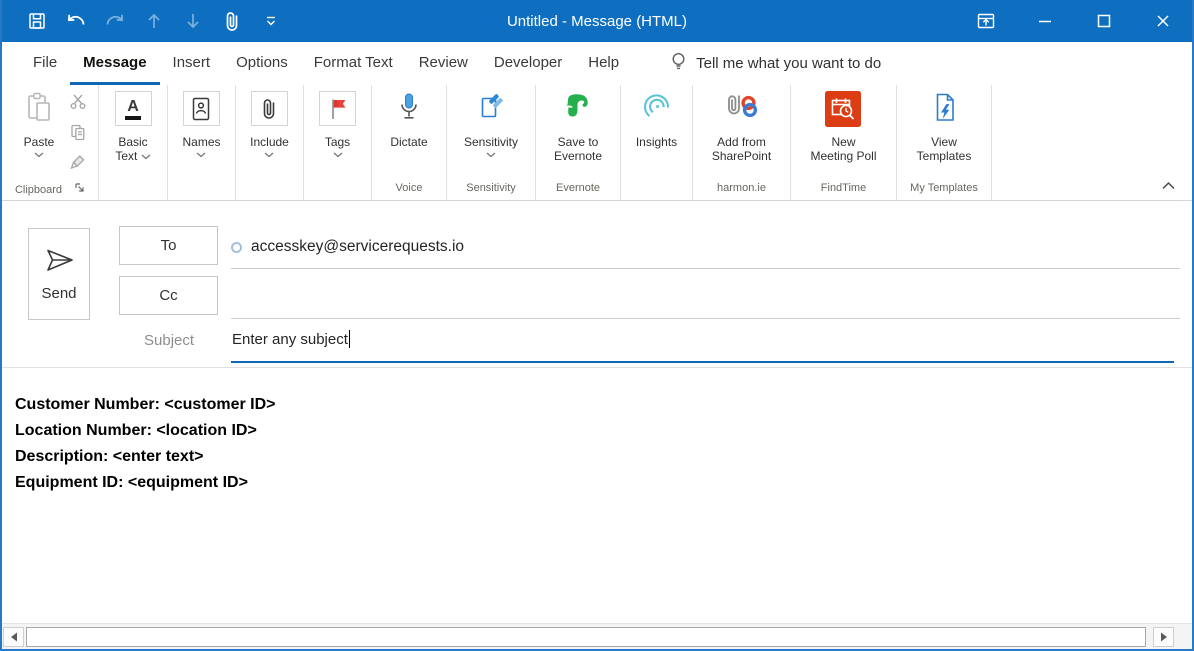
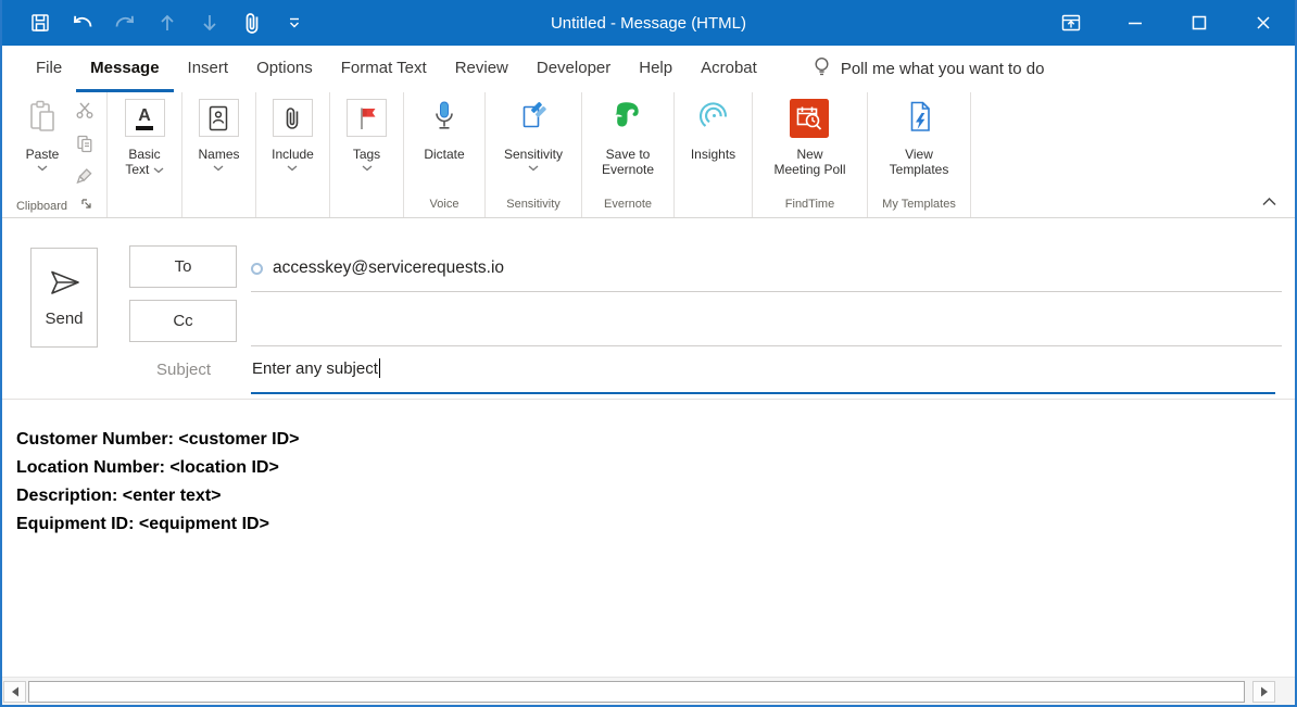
  Untitled - Message (HTML)
  File
  Message
  Insert
  Options
  Format Text
  Review
  Developer
  Help
+ Acrobat
- Tell me what you want to do
+ Poll me what you want to do
  Paste
  Clipboard
  A
  Basic
  Text
  Names
  Include
  Tags
  Dictate
  Voice
  Sensitivity
  Sensitivity
  Save to
  Evernote
  Evernote
  Insights
- Add from
- SharePoint
- harmon.ie
  New
  Meeting Poll
  FindTime
  View
  Templates
  My Templates
  Send
  To
  Cc
  accesskey@servicerequests.io
  Subject
  Enter any subject
  Customer Number: <customer ID>
  Location Number: <location ID>
  Description: <enter text>
  Equipment ID: <equipment ID>
